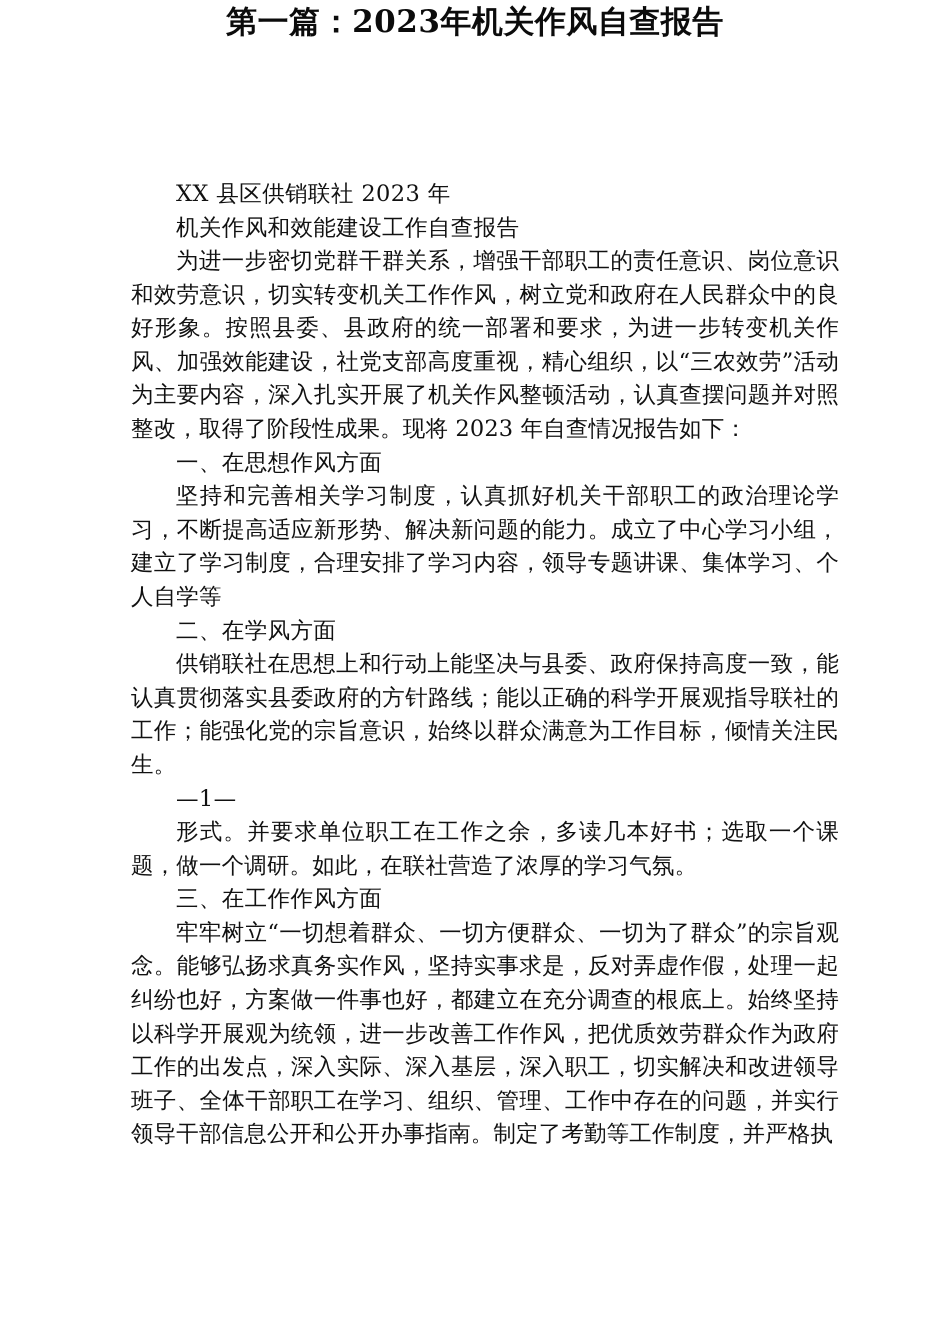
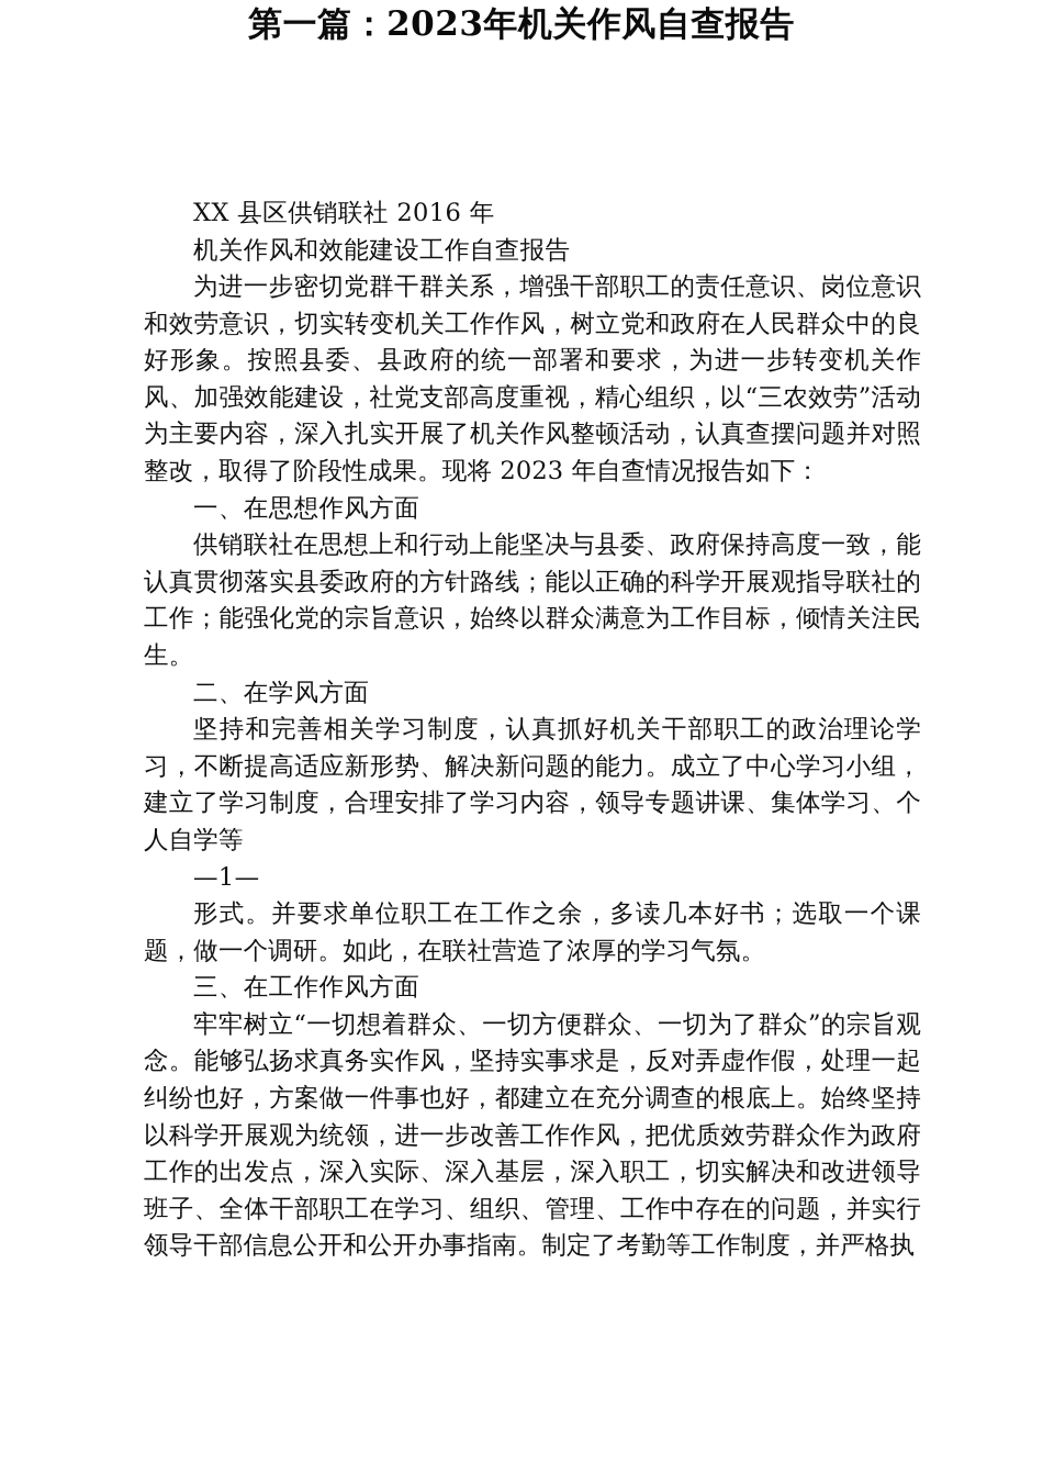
  第一篇：2023年机关作风自查报告
- XX 县区供销联社 2023 年
+ XX 县区供销联社 2016 年
  机关作风和效能建设工作自查报告
  为进一步密切党群干群关系，增强干部职工的责任意识、岗位意识和效劳意识，切实转变机关工作作风，树立党和政府在人民群众中的良好形象。按照县委、县政府的统一部署和要求，为进一步转变机关作风、加强效能建设，社党支部高度重视，精心组织，以“三农效劳”活动为主要内容，深入扎实开展了机关作风整顿活动，认真查摆问题并对照整改，取得了阶段性成果。现将 2023 年自查情况报告如下：
  一、在思想作风方面
- 坚持和完善相关学习制度，认真抓好机关干部职工的政治理论学习，不断提高适应新形势、解决新问题的能力。成立了中心学习小组，建立了学习制度，合理安排了学习内容，领导专题讲课、集体学习、个人自学等
+ 供销联社在思想上和行动上能坚决与县委、政府保持高度一致，能认真贯彻落实县委政府的方针路线；能以正确的科学开展观指导联社的工作；能强化党的宗旨意识，始终以群众满意为工作目标，倾情关注民生。
  二、在学风方面
- 供销联社在思想上和行动上能坚决与县委、政府保持高度一致，能认真贯彻落实县委政府的方针路线；能以正确的科学开展观指导联社的工作；能强化党的宗旨意识，始终以群众满意为工作目标，倾情关注民生。
+ 坚持和完善相关学习制度，认真抓好机关干部职工的政治理论学习，不断提高适应新形势、解决新问题的能力。成立了中心学习小组，建立了学习制度，合理安排了学习内容，领导专题讲课、集体学习、个人自学等
  —1—
  形式。并要求单位职工在工作之余，多读几本好书；选取一个课题，做一个调研。如此，在联社营造了浓厚的学习气氛。
  三、在工作作风方面
  牢牢树立“一切想着群众、一切方便群众、一切为了群众”的宗旨观念。能够弘扬求真务实作风，坚持实事求是，反对弄虚作假，处理一起纠纷也好，方案做一件事也好，都建立在充分调查的根底上。始终坚持以科学开展观为统领，进一步改善工作作风，把优质效劳群众作为政府工作的出发点，深入实际、深入基层，深入职工，切实解决和改进领导班子、全体干部职工在学习、组织、管理、工作中存在的问题，并实行领导干部信息公开和公开办事指南。制定了考勤等工作制度，并严格执
